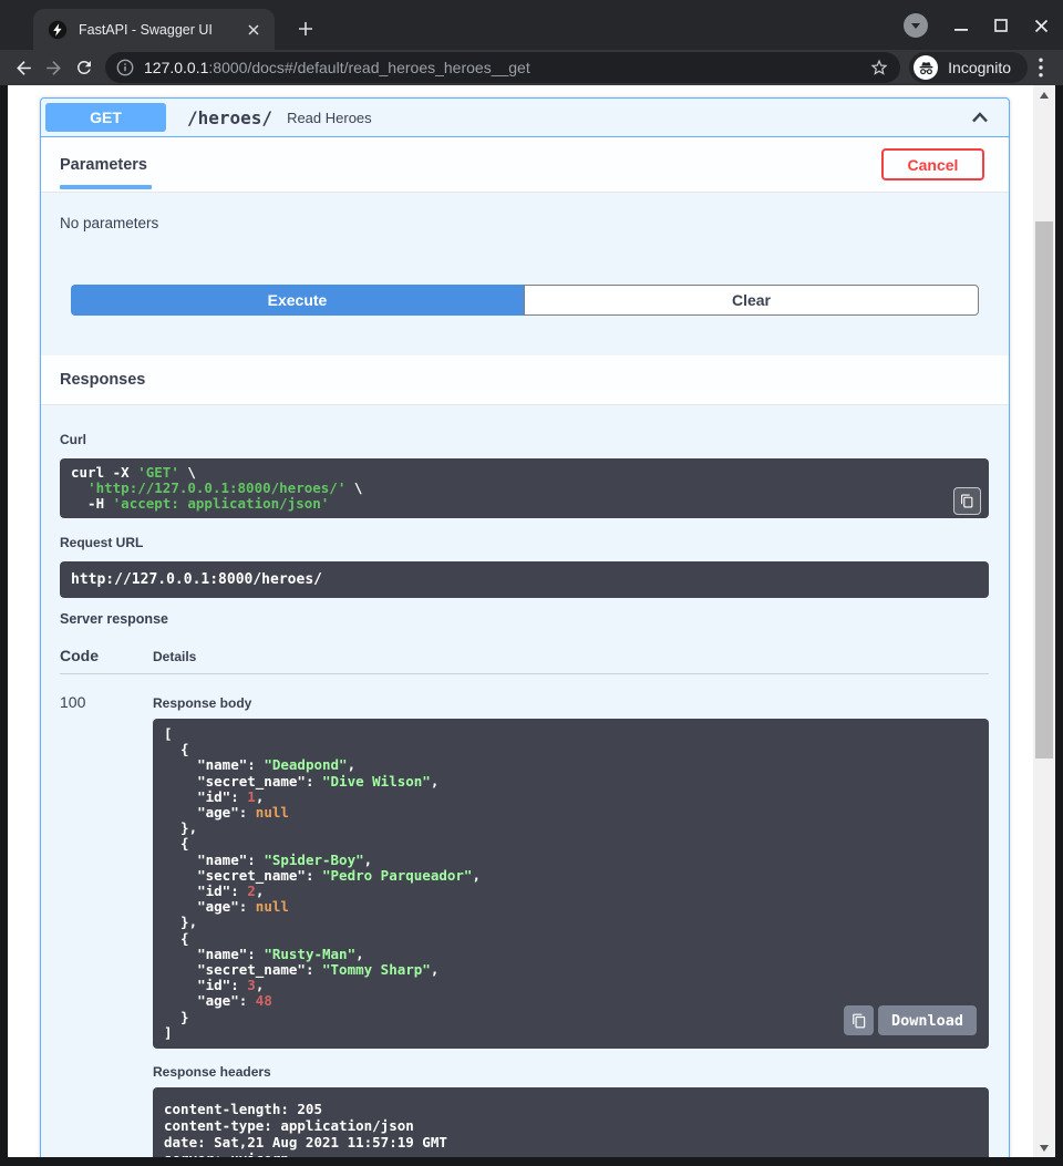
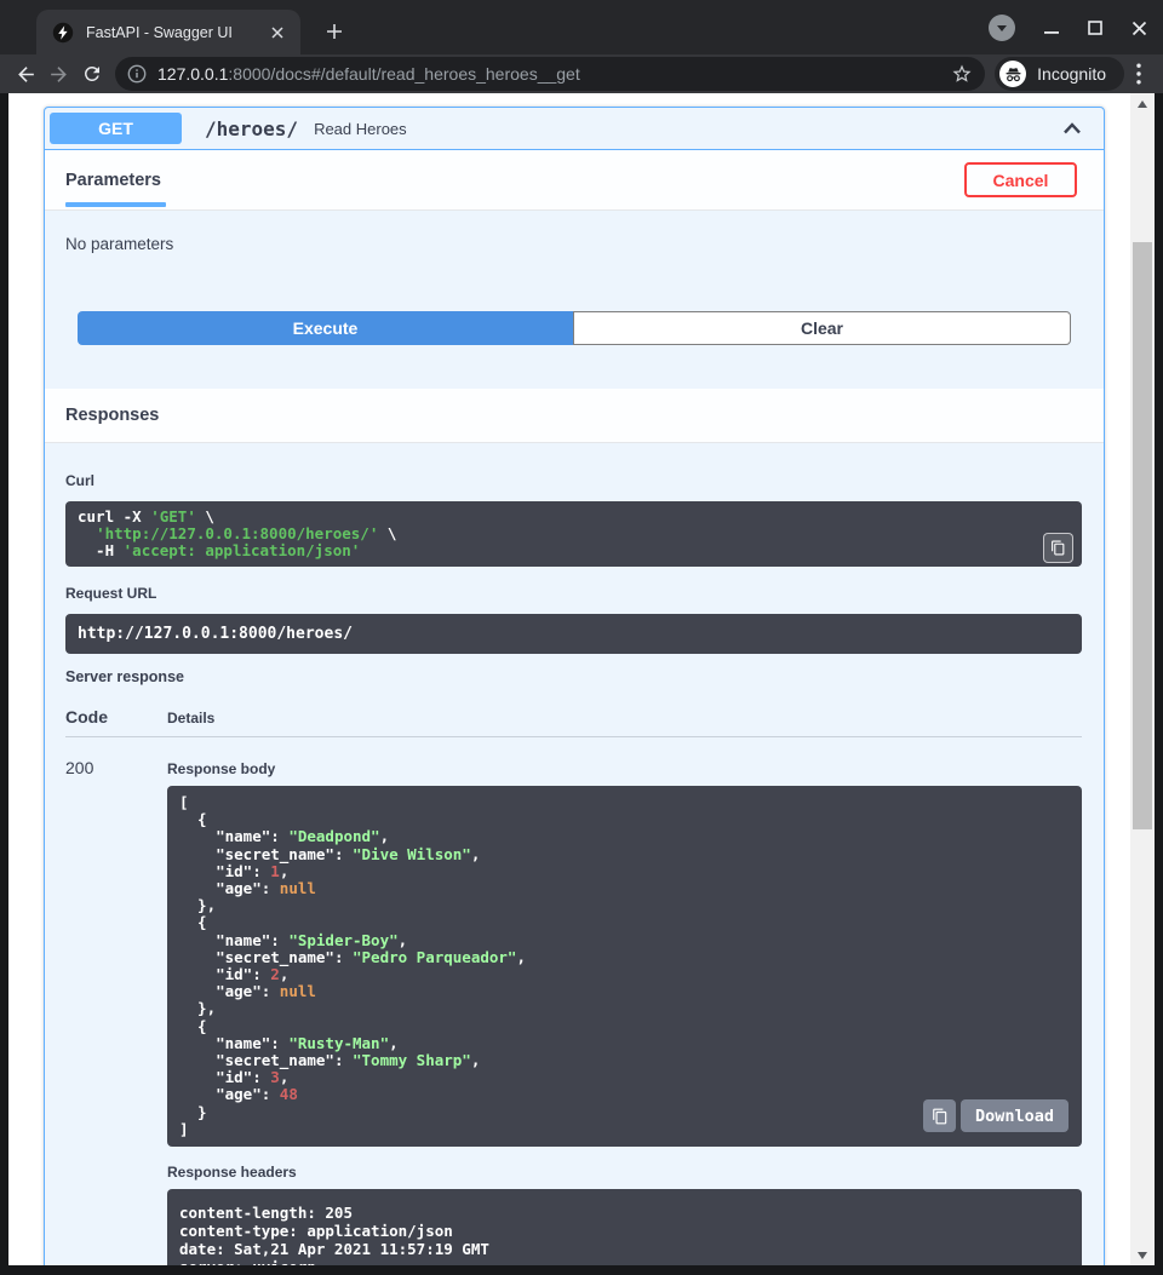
  FastAPI - Swagger UI
  127.0.0.1:8000/docs#/default/read_heroes_heroes__get
  Incognito
  GET
  /heroes/
  Read Heroes
  Parameters
  Cancel
  No parameters
  Execute
  Clear
  Responses
  Curl
  curl -X 'GET' \
  'http://127.0.0.1:8000/heroes/' \
  -H 'accept: application/json'
  Request URL
  http://127.0.0.1:8000/heroes/
  Server response
  Code
  Details
- 100
+ 200
  Response body
  [
  {
  "name": "Deadpond",
  "secret_name": "Dive Wilson",
  "id": 1,
  "age": null
  },
  {
  "name": "Spider-Boy",
  "secret_name": "Pedro Parqueador",
  "id": 2,
  "age": null
  },
  {
  "name": "Rusty-Man",
  "secret_name": "Tommy Sharp",
  "id": 3,
  "age": 48
  }
  ]
  Download
  Response headers
  content-length: 205
  content-type: application/json
- date: Sat,21 Aug 2021 11:57:19 GMT
+ date: Sat,21 Apr 2021 11:57:19 GMT
